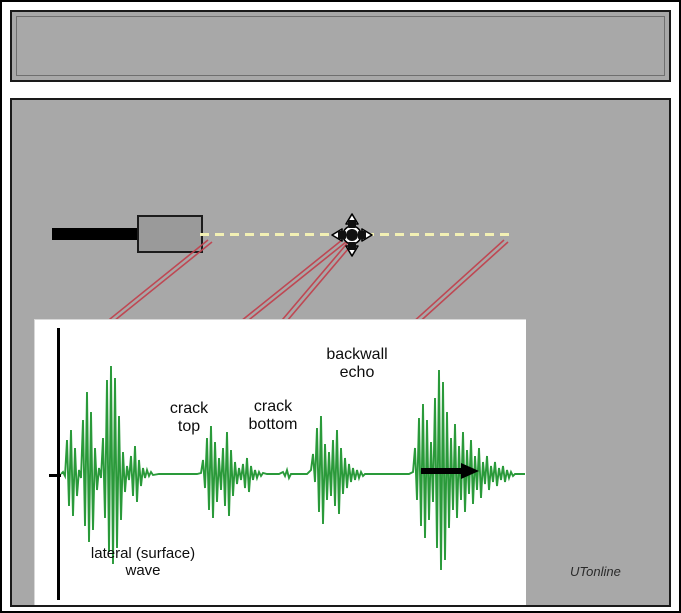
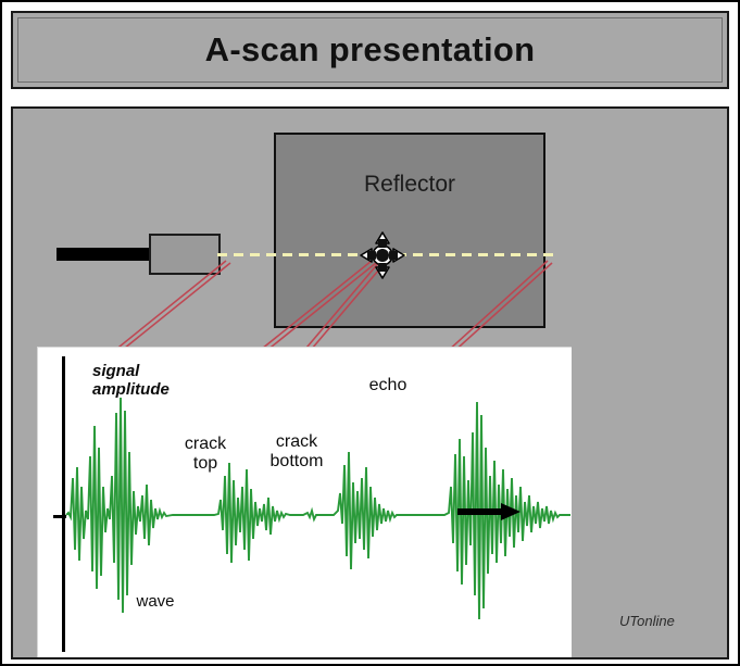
+ A-scan presentation
+ Reflector
+ signal
+ amplitude
  crack
  top
  crack
  bottom
- backwall
  echo
- lateral (surface)
  wave
  UTonline
